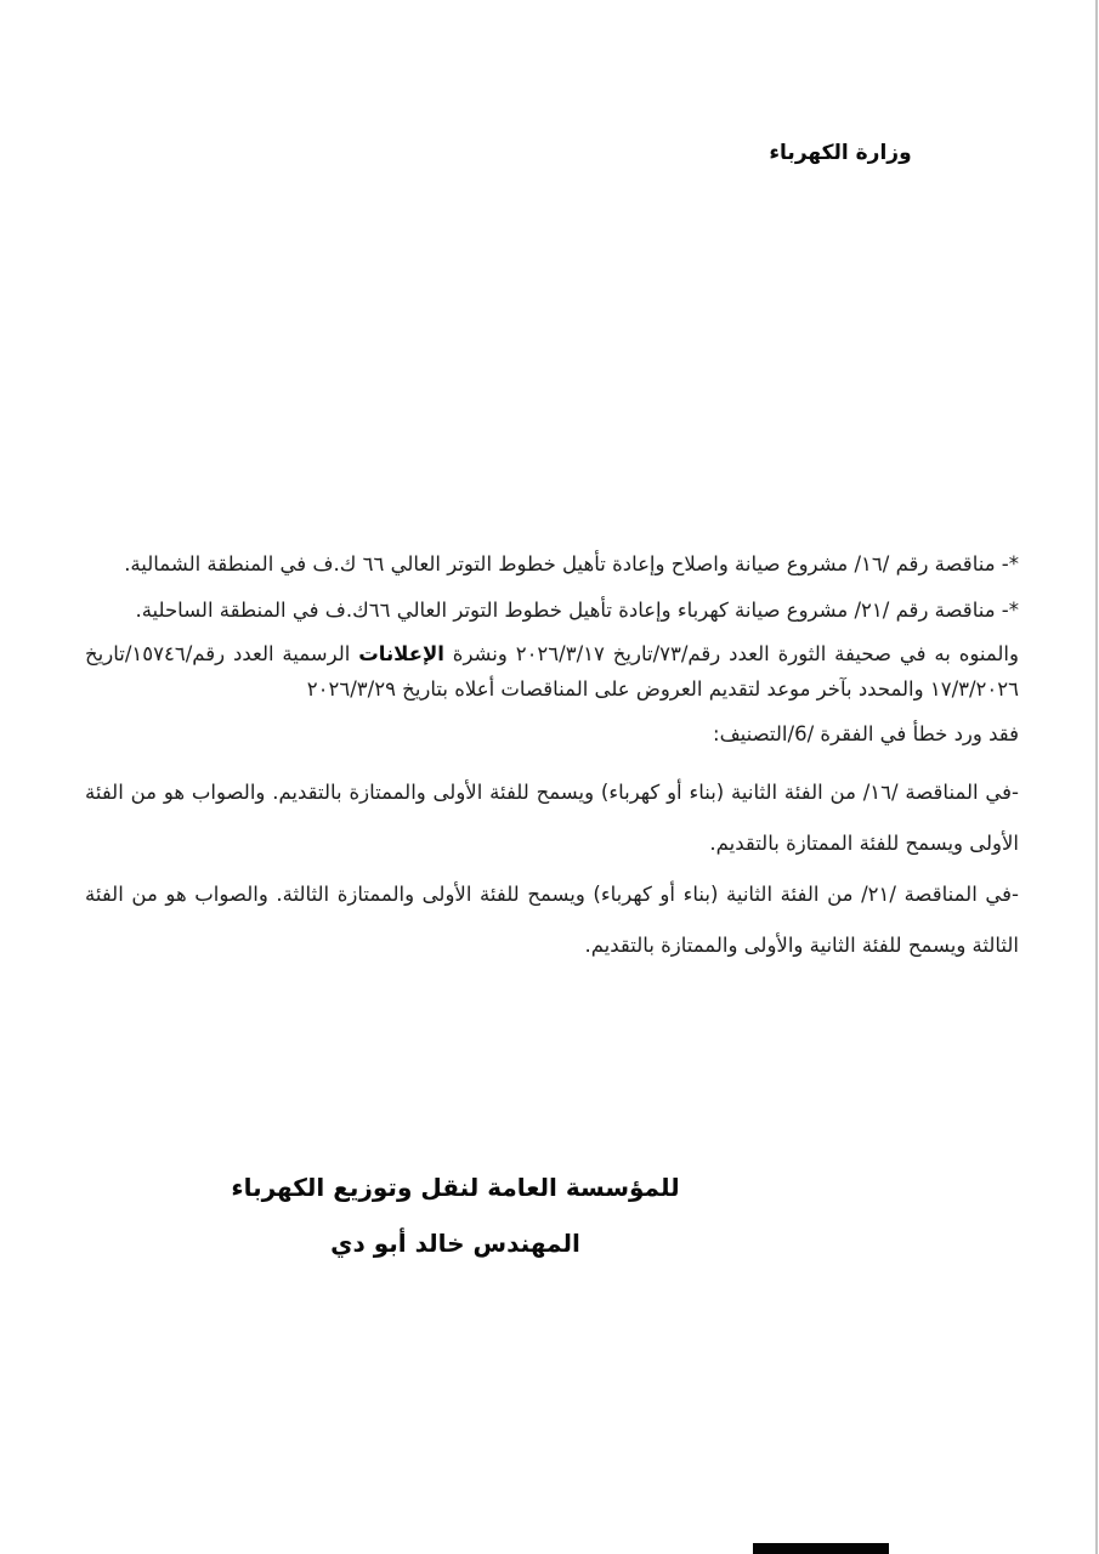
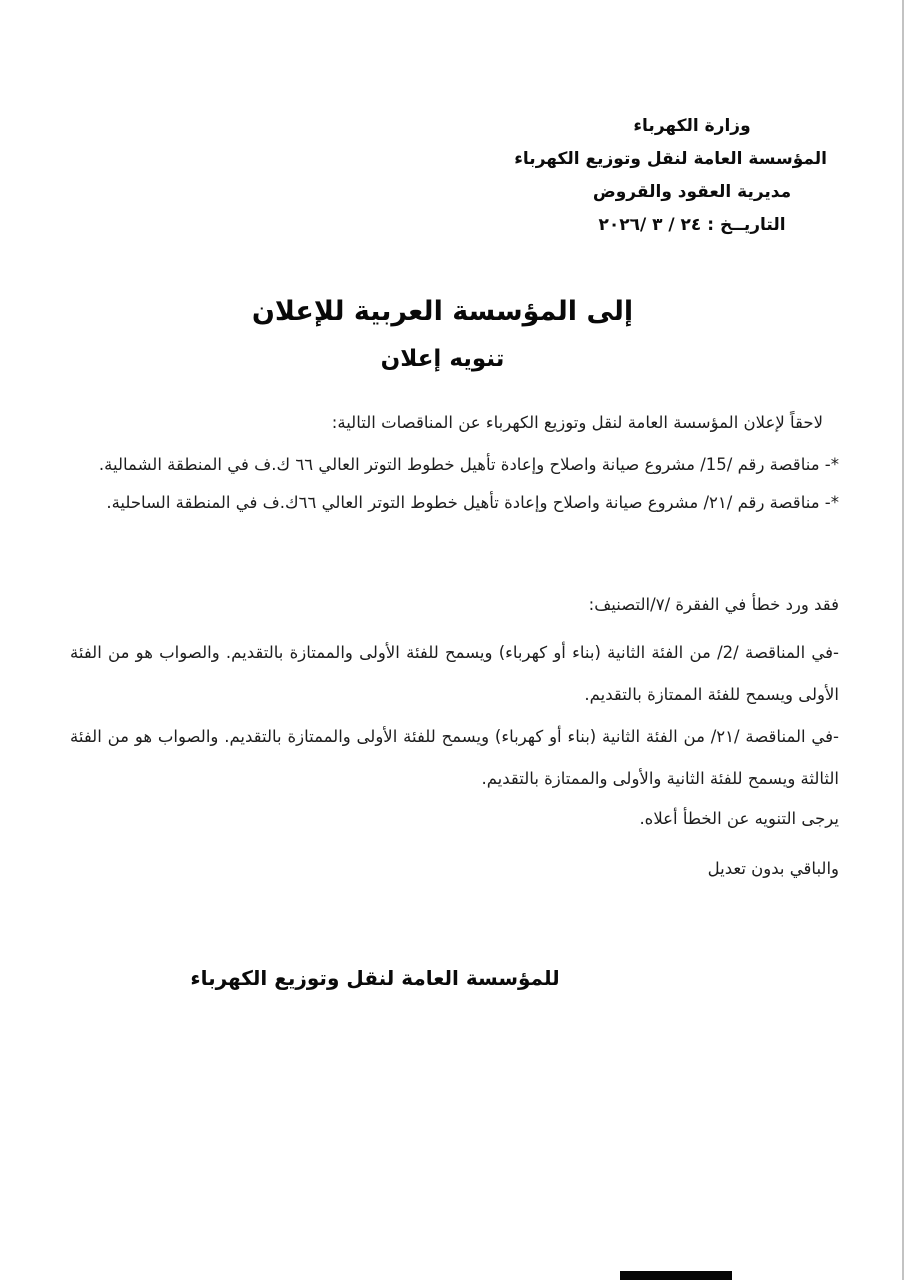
  وزارة الكهرباء
+ المؤسسة العامة لنقل وتوزيع الكهرباء
+ مديرية العقود والقروض
+ التاريــخ : ٢٤ / ٣ /٢٠٢٦
+ إلى المؤسسة العربية للإعلان
+ تنويه إعلان
+ لاحقاً لإعلان المؤسسة العامة لنقل وتوزيع الكهرباء عن المناقصات التالية:
- *- مناقصة رقم /١٦/ مشروع صيانة واصلاح وإعادة تأهيل خطوط التوتر العالي ٦٦ ك.ف في المنطقة الشمالية.
+ *- مناقصة رقم /15/ مشروع صيانة واصلاح وإعادة تأهيل خطوط التوتر العالي ٦٦ ك.ف في المنطقة الشمالية.
- *- مناقصة رقم /٢١/ مشروع صيانة كهرباء وإعادة تأهيل خطوط التوتر العالي ٦٦ك.ف في المنطقة الساحلية.
+ *- مناقصة رقم /٢١/ مشروع صيانة واصلاح وإعادة تأهيل خطوط التوتر العالي ٦٦ك.ف في المنطقة الساحلية.
- والمنوه به في صحيفة الثورة العدد رقم/٧٣/تاريخ ٢٠٢٦/٣/١٧ ونشرة الإعلانات الرسمية العدد رقم/١٥٧٤٦/تاريخ ١٧/٣/٢٠٢٦ والمحدد بآخر موعد لتقديم العروض على المناقصات أعلاه بتاريخ ٢٠٢٦/٣/٢٩
- فقد ورد خطأ في الفقرة /6/التصنيف:
+ فقد ورد خطأ في الفقرة /٧/التصنيف:
- -في المناقصة /١٦/ من الفئة الثانية (بناء أو كهرباء) ويسمح للفئة الأولى والممتازة بالتقديم. والصواب هو من الفئة الأولى ويسمح للفئة الممتازة بالتقديم.
+ -في المناقصة /2/ من الفئة الثانية (بناء أو كهرباء) ويسمح للفئة الأولى والممتازة بالتقديم. والصواب هو من الفئة الأولى ويسمح للفئة الممتازة بالتقديم.
- -في المناقصة /٢١/ من الفئة الثانية (بناء أو كهرباء) ويسمح للفئة الأولى والممتازة الثالثة. والصواب هو من الفئة الثالثة ويسمح للفئة الثانية والأولى والممتازة بالتقديم.
+ -في المناقصة /٢١/ من الفئة الثانية (بناء أو كهرباء) ويسمح للفئة الأولى والممتازة بالتقديم. والصواب هو من الفئة الثالثة ويسمح للفئة الثانية والأولى والممتازة بالتقديم.
+ يرجى التنويه عن الخطأ أعلاه.
+ والباقي بدون تعديل
  للمؤسسة العامة لنقل وتوزيع الكهرباء
- المهندس خالد أبو دي
